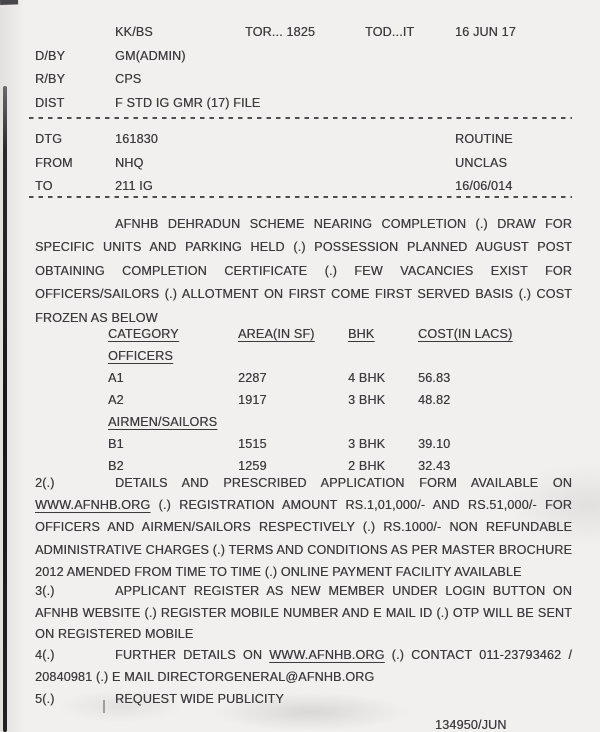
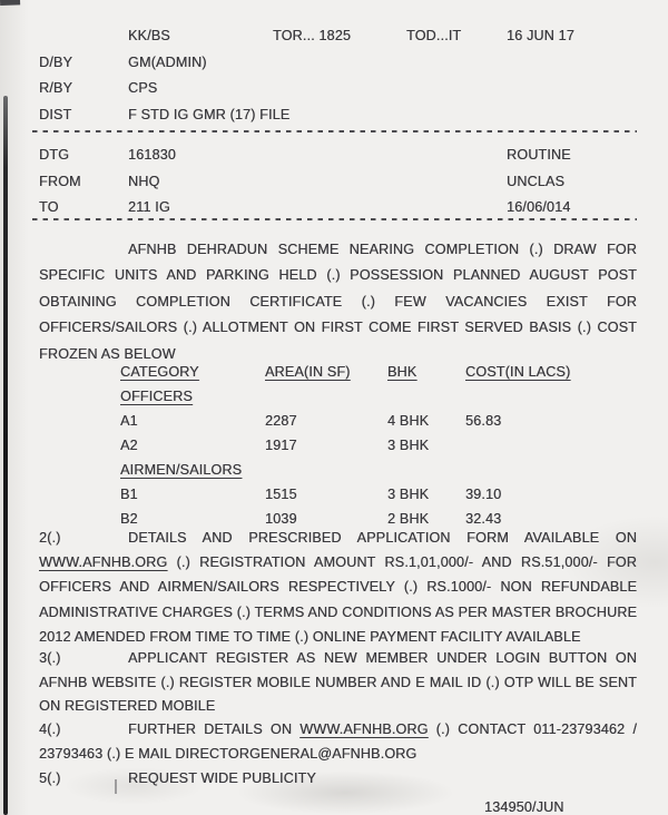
  KK/BS
  TOR... 1825
  TOD...IT
  16 JUN 17
  D/BY
  GM(ADMIN)
  R/BY
  CPS
  DIST
  F STD IG GMR (17) FILE
  DTG
  161830
  ROUTINE
  FROM
  NHQ
  UNCLAS
  TO
  211 IG
  16/06/014
  AFNHB DEHRADUN SCHEME NEARING COMPLETION (.) DRAW FOR
  SPECIFIC UNITS AND PARKING HELD (.) POSSESSION PLANNED AUGUST POST
  OBTAINING COMPLETION CERTIFICATE (.) FEW VACANCIES EXIST FOR
  OFFICERS/SAILORS (.) ALLOTMENT ON FIRST COME FIRST SERVED BASIS (.) COST
  FROZEN AS BELOW
  CATEGORY
  AREA(IN SF)
  BHK
  COST(IN LACS)
  OFFICERS
  A1
  2287
  4 BHK
  56.83
  A2
  1917
  3 BHK
- 48.82
  AIRMEN/SAILORS
  B1
  1515
  3 BHK
  39.10
  B2
- 1259
+ 1039
  2 BHK
  32.43
  2(.)
  DETAILS AND PRESCRIBED APPLICATION FORM AVAILABLE ON
  WWW.AFNHB.ORG (.) REGISTRATION AMOUNT RS.1,01,000/- AND RS.51,000/- FOR
  OFFICERS AND AIRMEN/SAILORS RESPECTIVELY (.) RS.1000/- NON REFUNDABLE
  ADMINISTRATIVE CHARGES (.) TERMS AND CONDITIONS AS PER MASTER BROCHURE
  2012 AMENDED FROM TIME TO TIME (.) ONLINE PAYMENT FACILITY AVAILABLE
  3(.)
  APPLICANT REGISTER AS NEW MEMBER UNDER LOGIN BUTTON ON
  AFNHB WEBSITE (.) REGISTER MOBILE NUMBER AND E MAIL ID (.) OTP WILL BE SENT
  ON REGISTERED MOBILE
  4(.)
  FURTHER DETAILS ON WWW.AFNHB.ORG (.) CONTACT 011-23793462 /
- 20840981 (.) E MAIL DIRECTORGENERAL@AFNHB.ORG
+ 23793463 (.) E MAIL DIRECTORGENERAL@AFNHB.ORG
  5(.)
  REQUEST WIDE PUBLICITY
  134950/JUN
